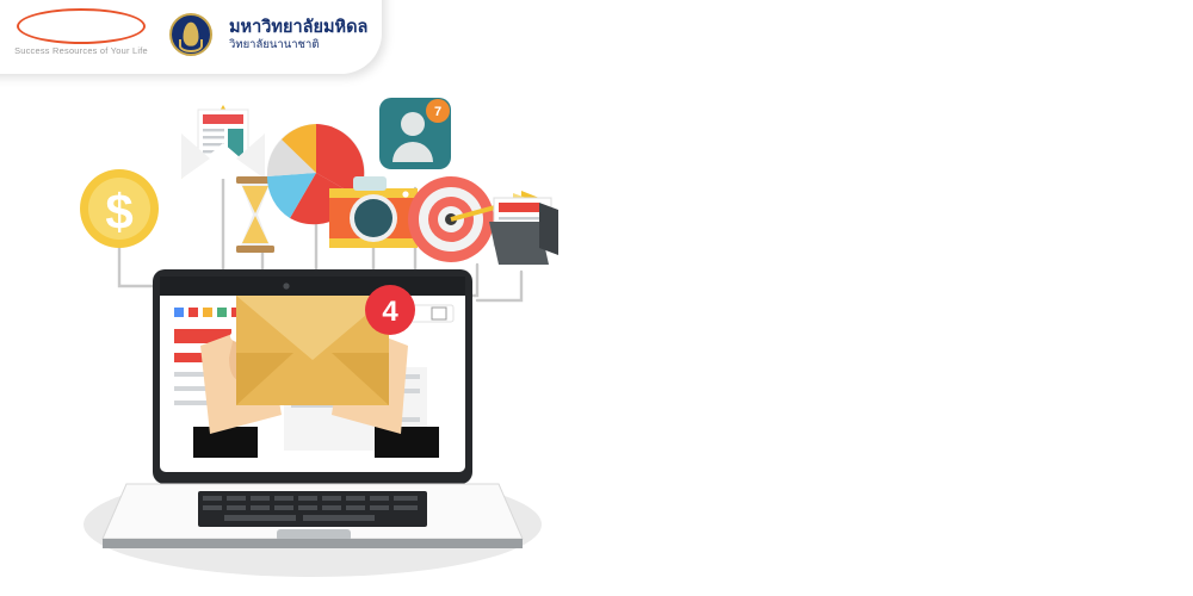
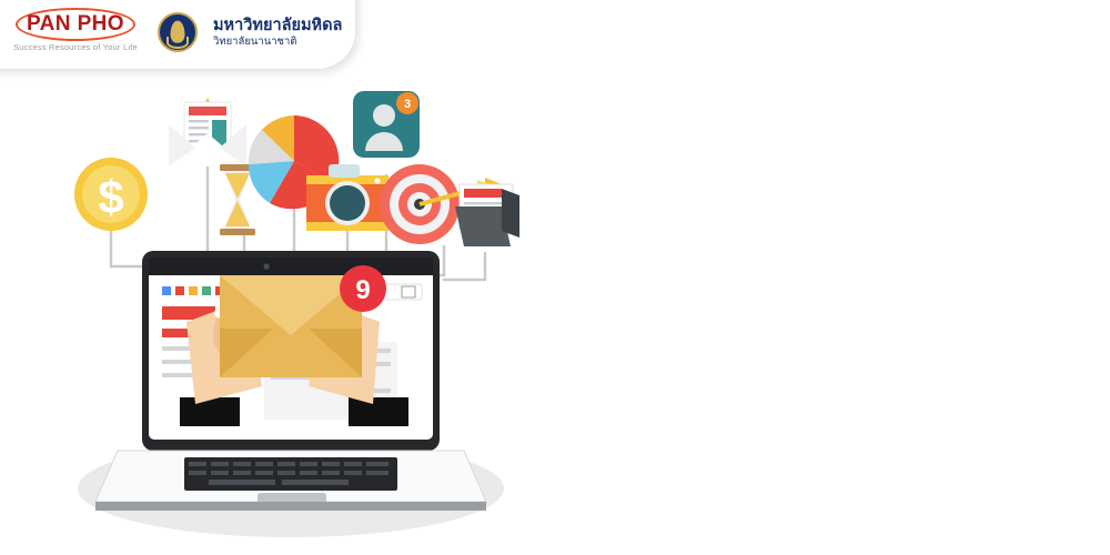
+ PAN PHO
  Success Resources of Your Life
  มหาวิทยาลัยมหิดล
  วิทยาลัยนานาชาติ
  $
- 7
+ 3
- 4
+ 9
